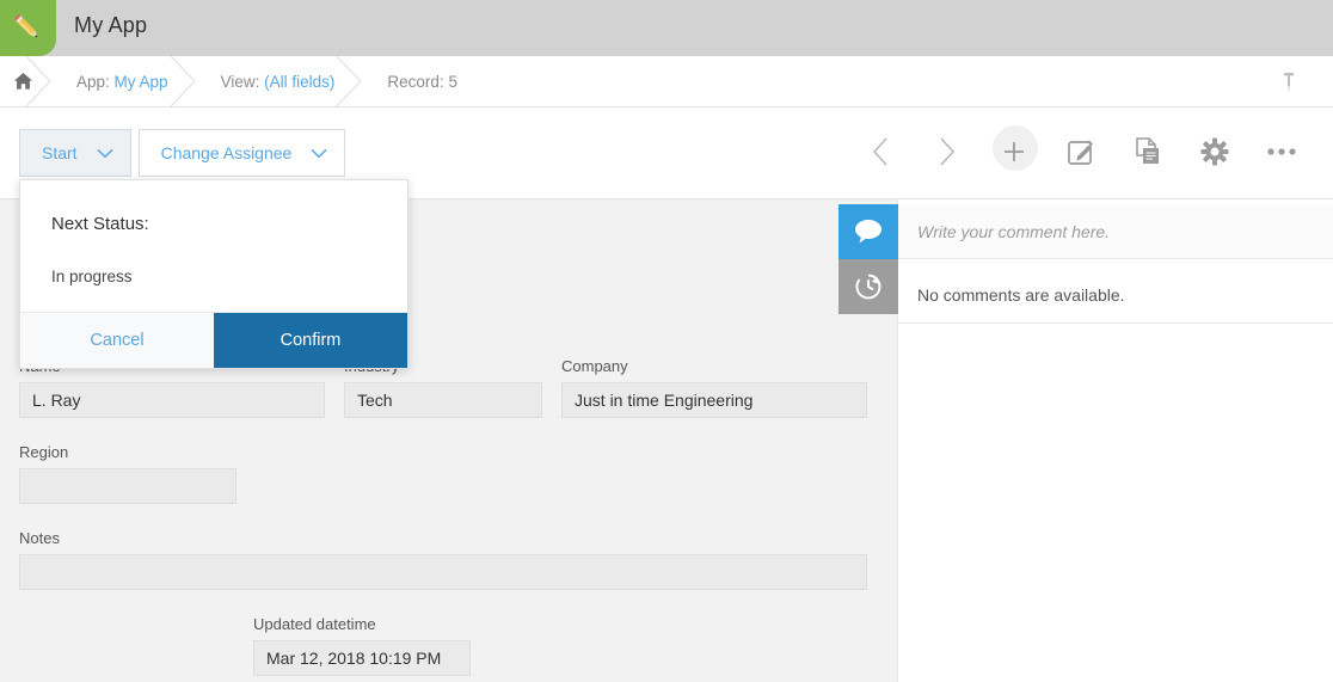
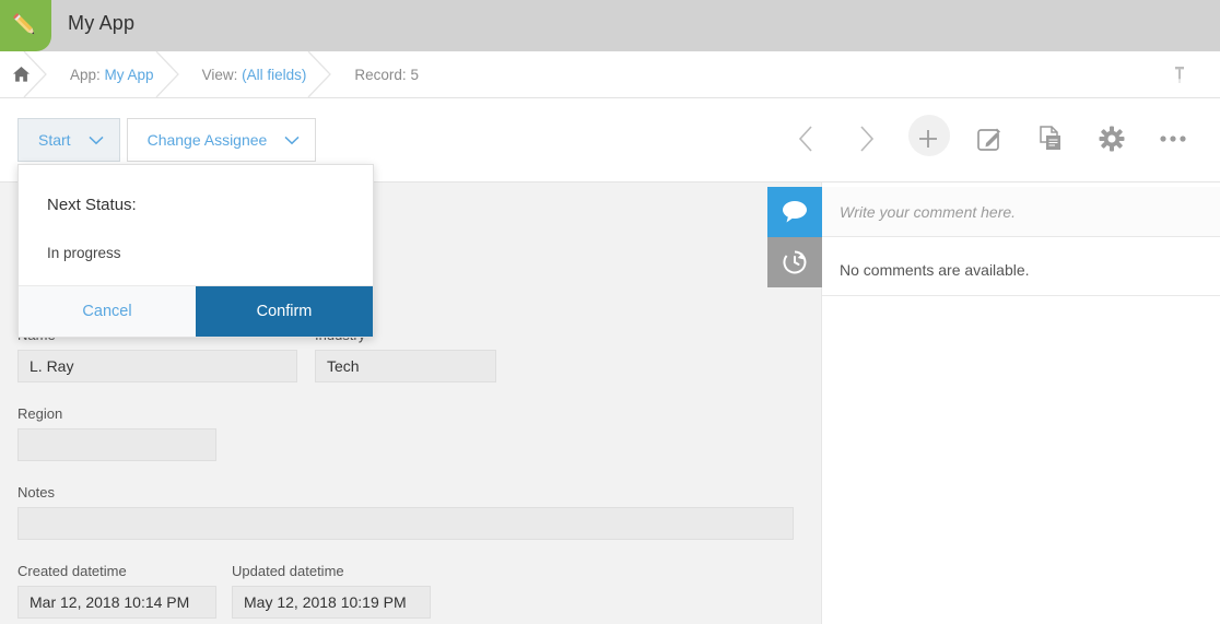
  My App
  App:
  My App
  View:
  (All fields)
  Record:
  5
  Start
  Change Assignee
  L. Ray
  Tech
- Company
- Just in time Engineering
  Region
  Notes
+ Created datetime
+ Mar 12, 2018 10:14 PM
  Updated datetime
- Mar 12, 2018 10:19 PM
+ May 12, 2018 10:19 PM
  Write your comment here.
  No comments are available.
  Next Status:
  In progress
  Cancel
  Confirm
